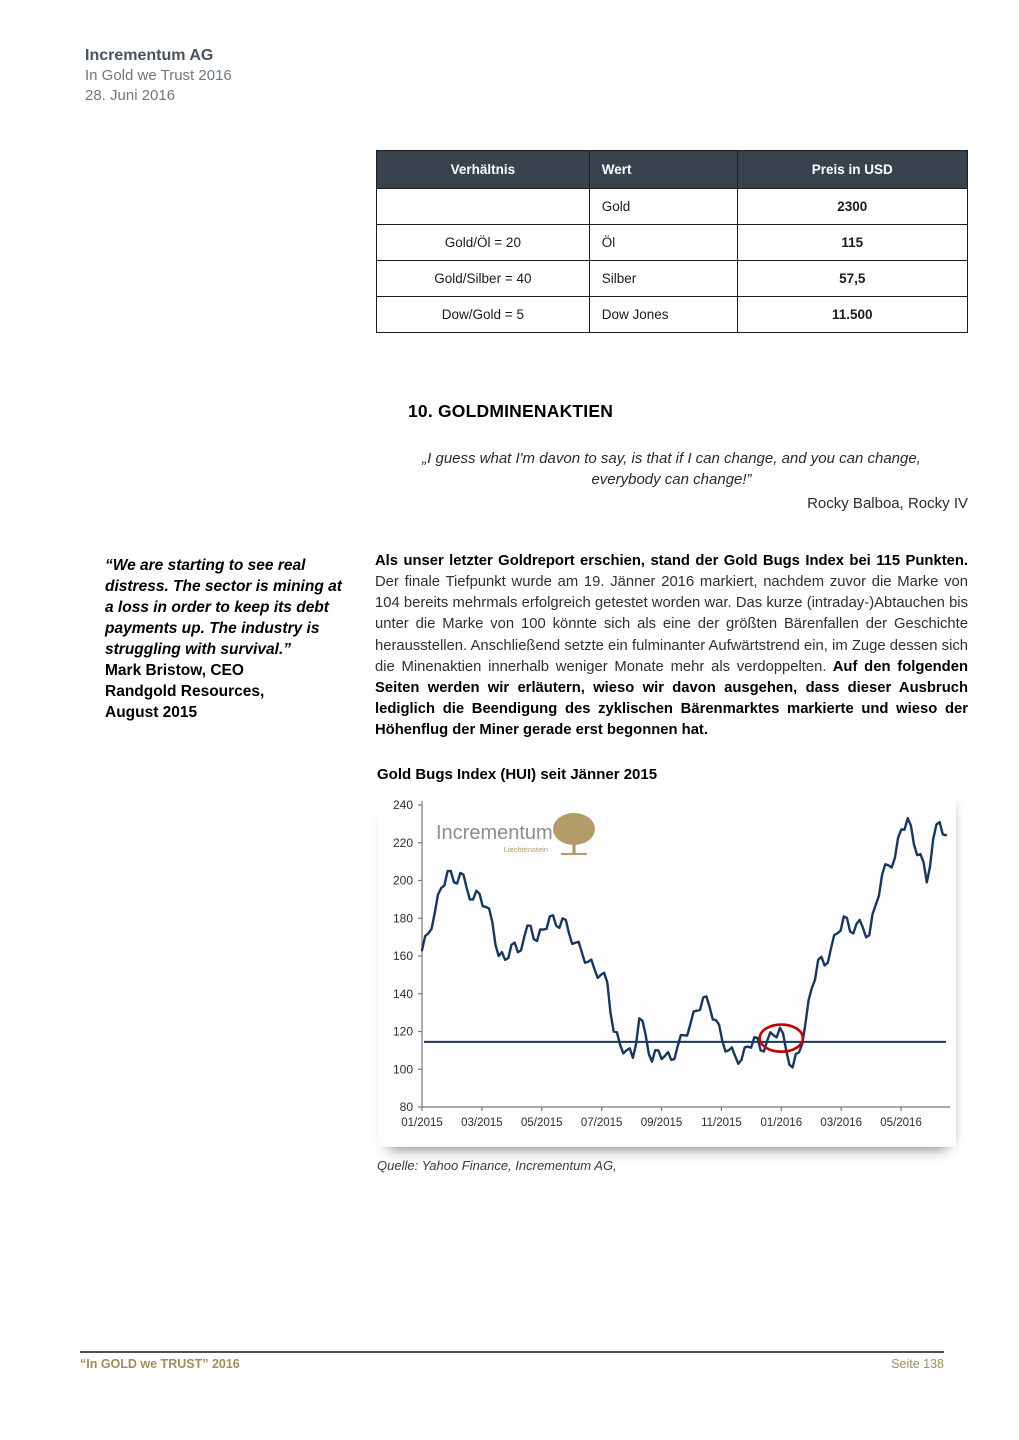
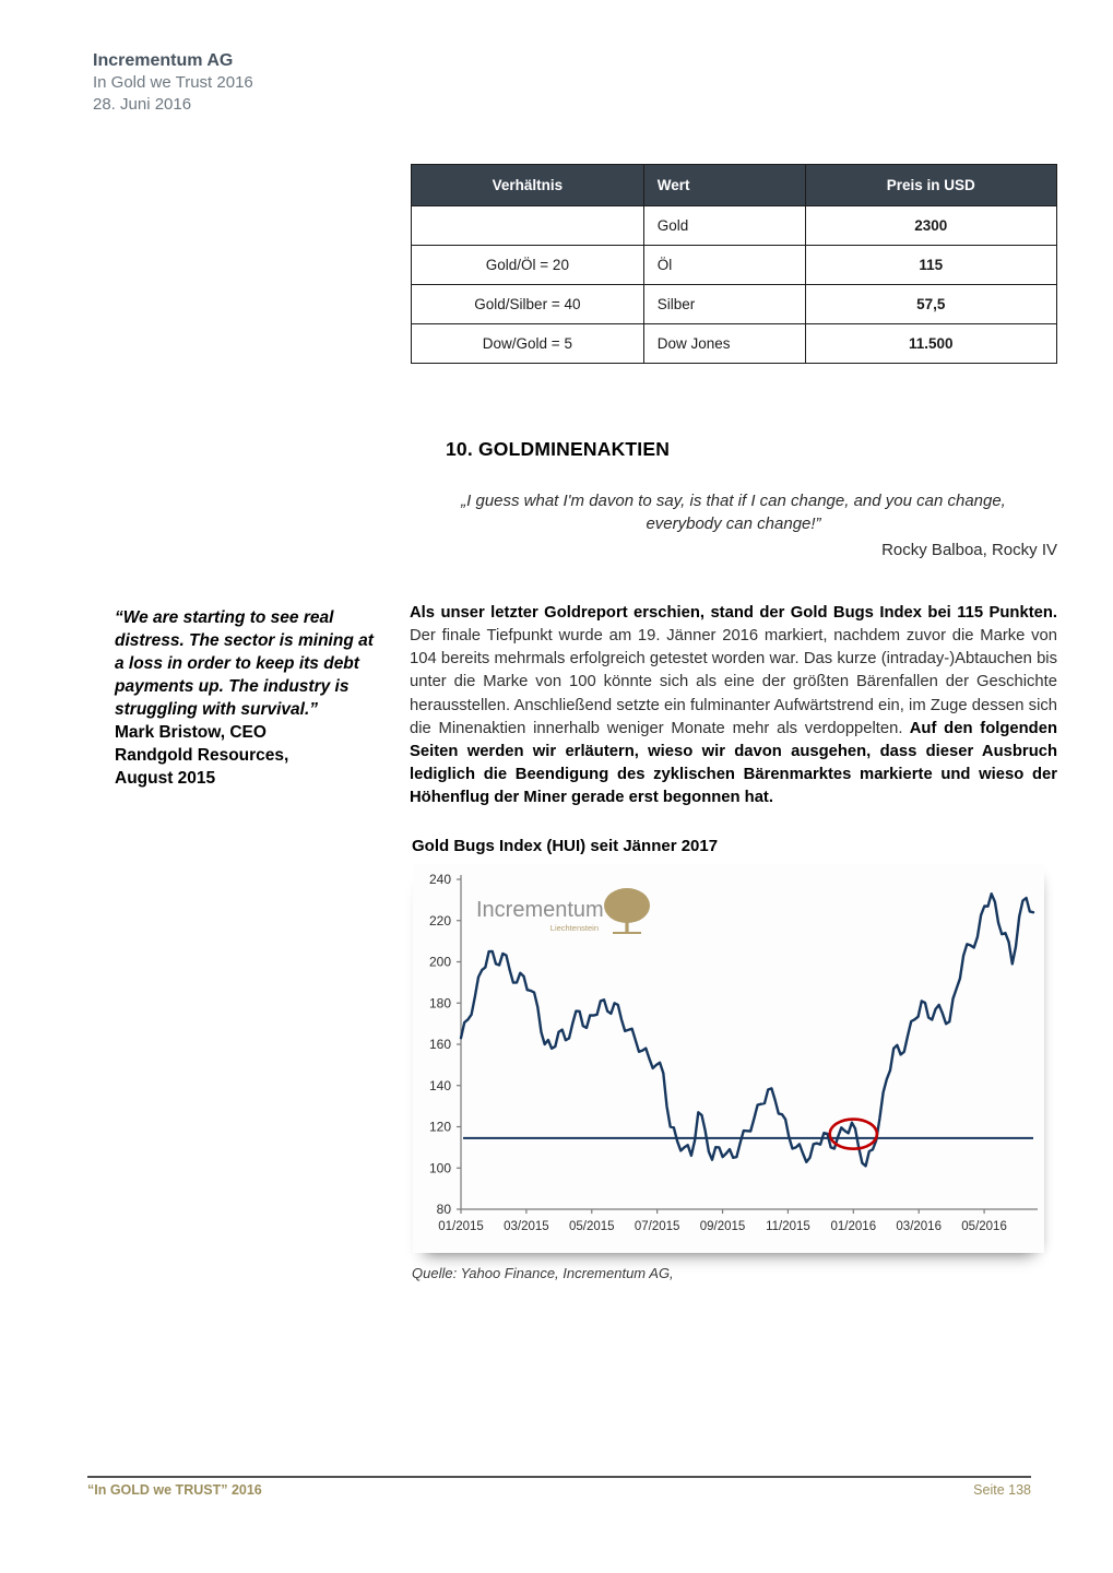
  Incrementum AG
  In Gold we Trust 2016
  28. Juni 2016
  Verhältnis	Wert	Preis in USD
  	Gold	2300
  Gold/Öl = 20	Öl	115
  Gold/Silber = 40	Silber	57,5
  Dow/Gold = 5	Dow Jones	11.500
  10. GOLDMINENAKTIEN
  „I guess what I'm davon to say, is that if I can change, and you can change,
  everybody can change!”
  Rocky Balboa, Rocky IV
  “We are starting to see real distress. The sector is mining at a loss in order to keep its debt payments up. The industry is struggling with survival.”
  Mark Bristow, CEO
  Randgold Resources,
  August 2015
  Als unser letzter Goldreport erschien, stand der Gold Bugs Index bei 115 Punkten. Der finale Tiefpunkt wurde am 19. Jänner 2016 markiert, nachdem zuvor die Marke von 104 bereits mehrmals erfolgreich getestet worden war. Das kurze (intraday-)Abtauchen bis unter die Marke von 100 könnte sich als eine der größten Bärenfallen der Geschichte herausstellen. Anschließend setzte ein fulminanter Aufwärtstrend ein, im Zuge dessen sich die Minenaktien innerhalb weniger Monate mehr als verdoppelten. Auf den folgenden Seiten werden wir erläutern, wieso wir davon ausgehen, dass dieser Ausbruch lediglich die Beendigung des zyklischen Bärenmarktes markierte und wieso der Höhenflug der Miner gerade erst begonnen hat.
- Gold Bugs Index (HUI) seit Jänner 2015
+ Gold Bugs Index (HUI) seit Jänner 2017
  80
  100
  120
  140
  160
  180
  200
  220
  240
  01/2015
  03/2015
  05/2015
  07/2015
  09/2015
  11/2015
  01/2016
  03/2016
  05/2016
  Incrementum
  Liechtenstein
  Quelle: Yahoo Finance, Incrementum AG,
  “In GOLD we TRUST” 2016
  Seite 138
